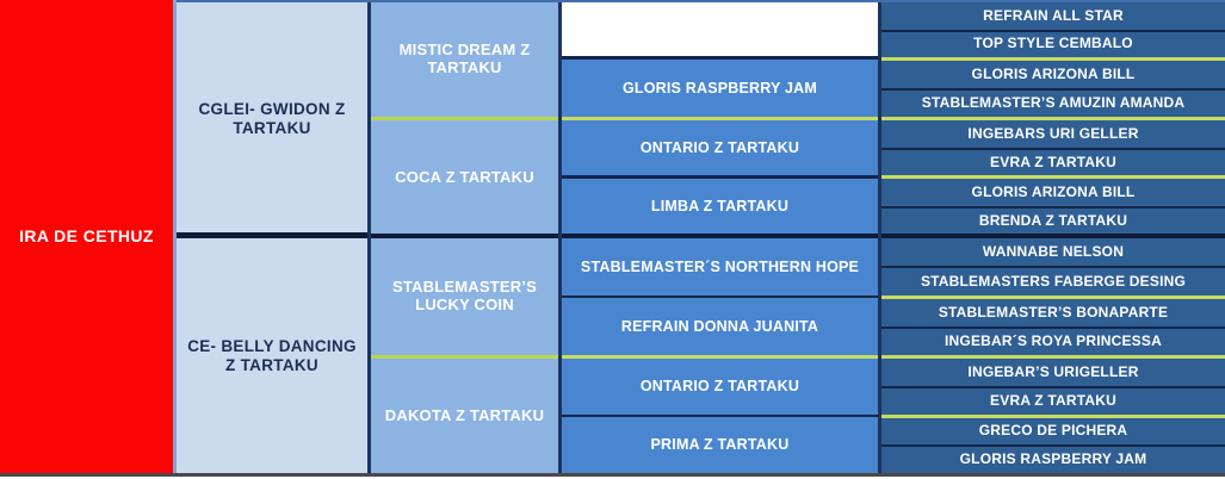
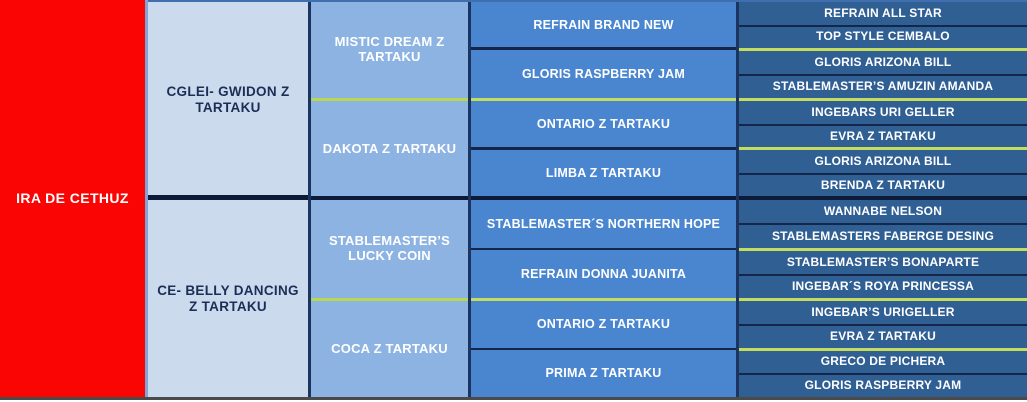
  IRA DE CETHUZ
  CGLEI- GWIDON Z TARTAKU
  CE- BELLY DANCING Z TARTAKU
  MISTIC DREAM Z TARTAKU
- COCA Z TARTAKU
+ DAKOTA Z TARTAKU
  STABLEMASTER’S LUCKY COIN
- DAKOTA Z TARTAKU
+ COCA Z TARTAKU
+ REFRAIN BRAND NEW
  GLORIS RASPBERRY JAM
  ONTARIO Z TARTAKU
  LIMBA Z TARTAKU
  STABLEMASTER´S NORTHERN HOPE
  REFRAIN DONNA JUANITA
  ONTARIO Z TARTAKU
  PRIMA Z TARTAKU
  REFRAIN ALL STAR
  TOP STYLE CEMBALO
  GLORIS ARIZONA BILL
  STABLEMASTER’S AMUZIN AMANDA
  INGEBARS URI GELLER
  EVRA Z TARTAKU
  GLORIS ARIZONA BILL
  BRENDA Z TARTAKU
  WANNABE NELSON
  STABLEMASTERS FABERGE DESING
  STABLEMASTER’S BONAPARTE
  INGEBAR´S ROYA PRINCESSA
  INGEBAR’S URIGELLER
  EVRA Z TARTAKU
  GRECO DE PICHERA
  GLORIS RASPBERRY JAM
